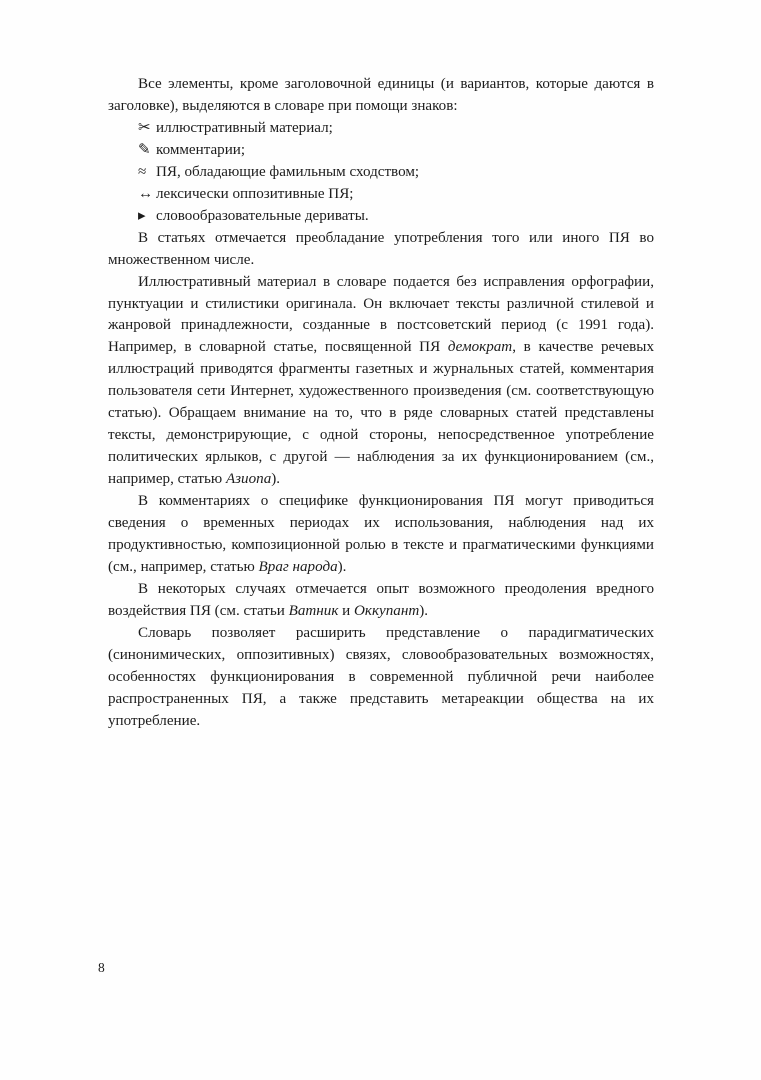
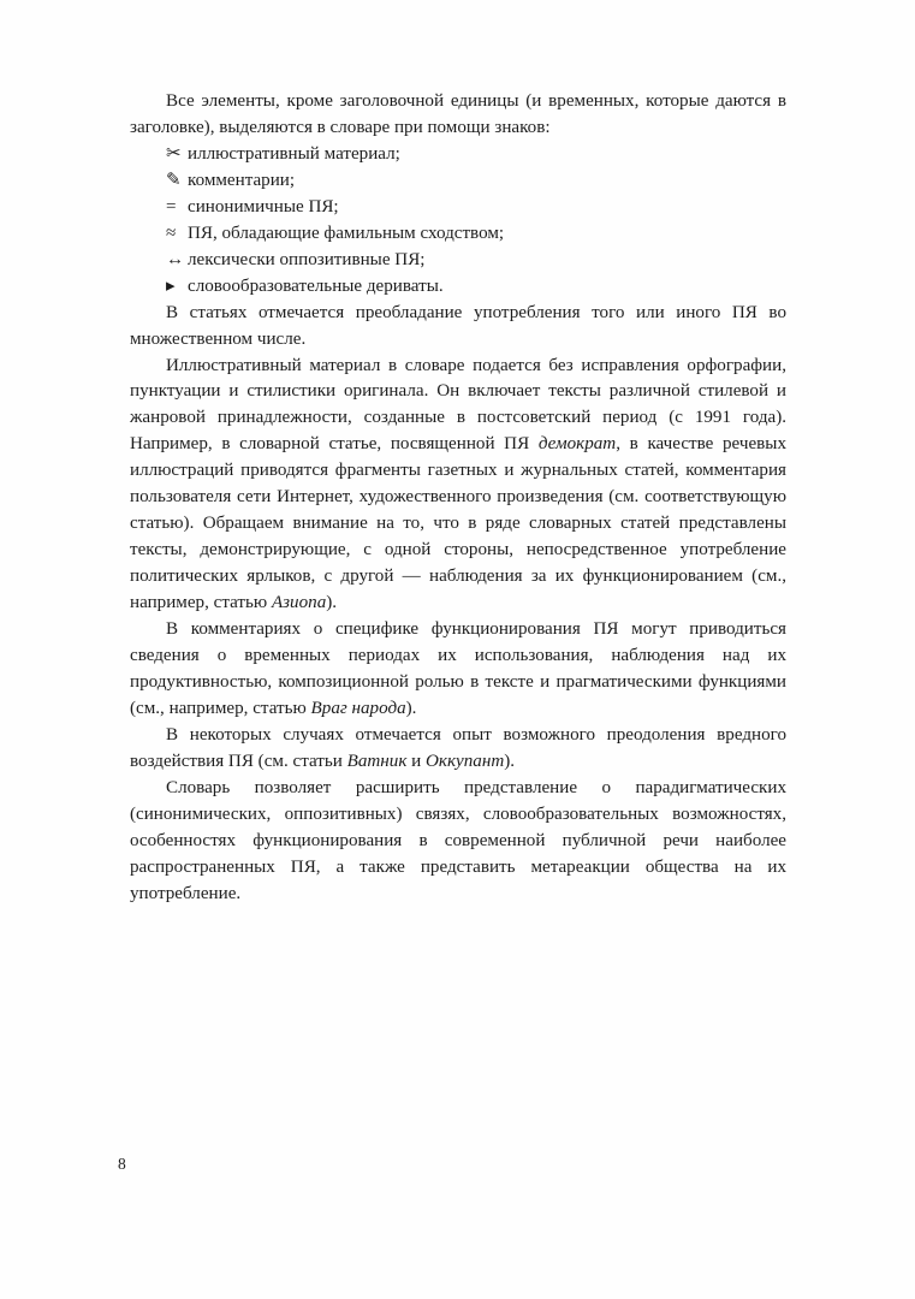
- Все элементы, кроме заголовочной единицы (и вариантов, которые даются в заголовке), выделяются в словаре при помощи знаков:
+ Все элементы, кроме заголовочной единицы (и временных, которые даются в заголовке), выделяются в словаре при помощи знаков:
  ✂
  иллюстративный материал;
  ✎
  комментарии;
+ =
+ синонимичные ПЯ;
  ≈
  ПЯ, обладающие фамильным сходством;
  ↔
  лексически оппозитивные ПЯ;
  ▸
  словообразовательные дериваты.
  В статьях отмечается преобладание употребления того или иного ПЯ во множественном числе.
  Иллюстративный материал в словаре подается без исправления орфографии, пунктуации и стилистики оригинала. Он включает тексты различной стилевой и жанровой принадлежности, созданные в постсоветский период (с 1991 года). Например, в словарной статье, посвященной ПЯ демократ, в качестве речевых иллюстраций приводятся фрагменты газетных и журнальных статей, комментария пользователя сети Интернет, художественного произведения (см. соответствующую статью). Обращаем внимание на то, что в ряде словарных статей представлены тексты, демонстрирующие, с одной стороны, непосредственное употребление политических ярлыков, с другой — наблюдения за их функционированием (см., например, статью Азиопа).
  В комментариях о специфике функционирования ПЯ могут приводиться сведения о временных периодах их использования, наблюдения над их продуктивностью, композиционной ролью в тексте и прагматическими функциями (см., например, статью Враг народа).
  В некоторых случаях отмечается опыт возможного преодоления вредного воздействия ПЯ (см. статьи Ватник и Оккупант).
  Словарь позволяет расширить представление о парадигматических (синонимических, оппозитивных) связях, словообразовательных возможностях, особенностях функционирования в современной публичной речи наиболее распространенных ПЯ, а также представить метареакции общества на их употребление.
  8
